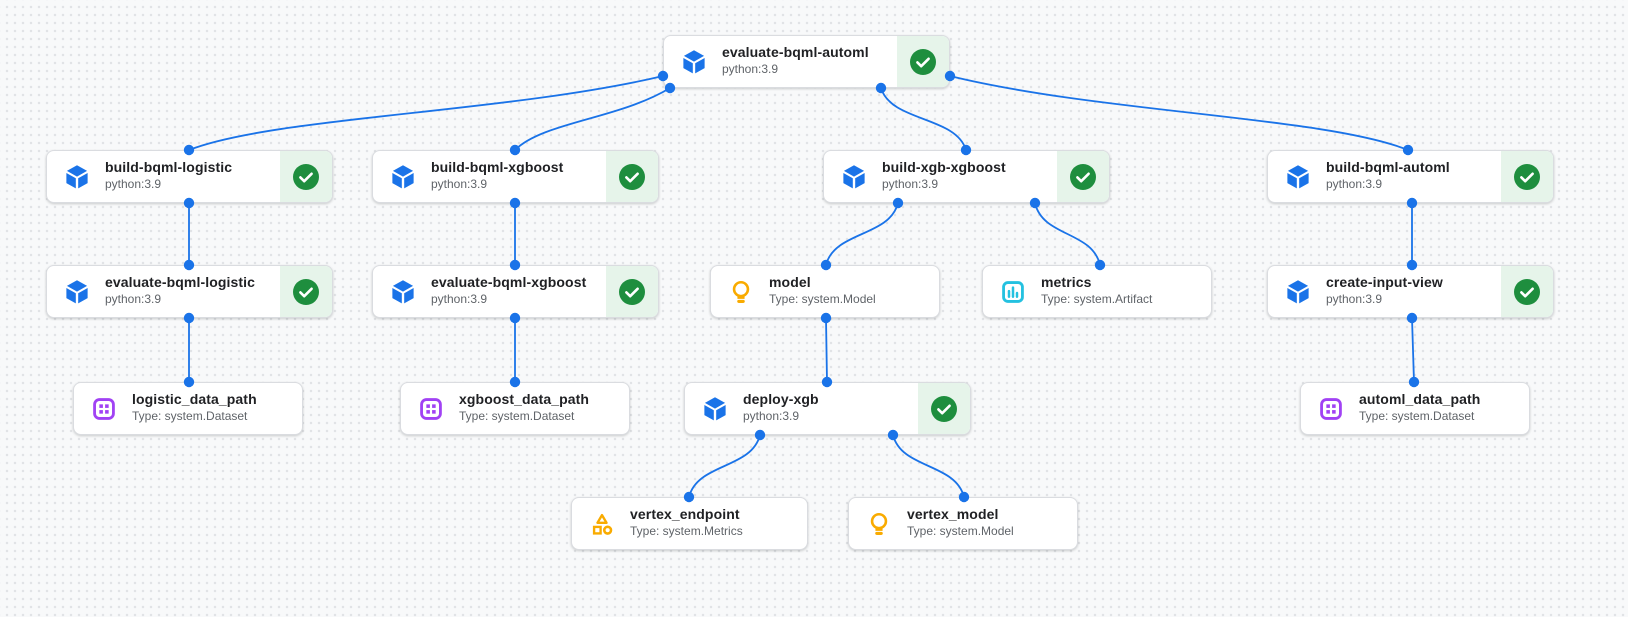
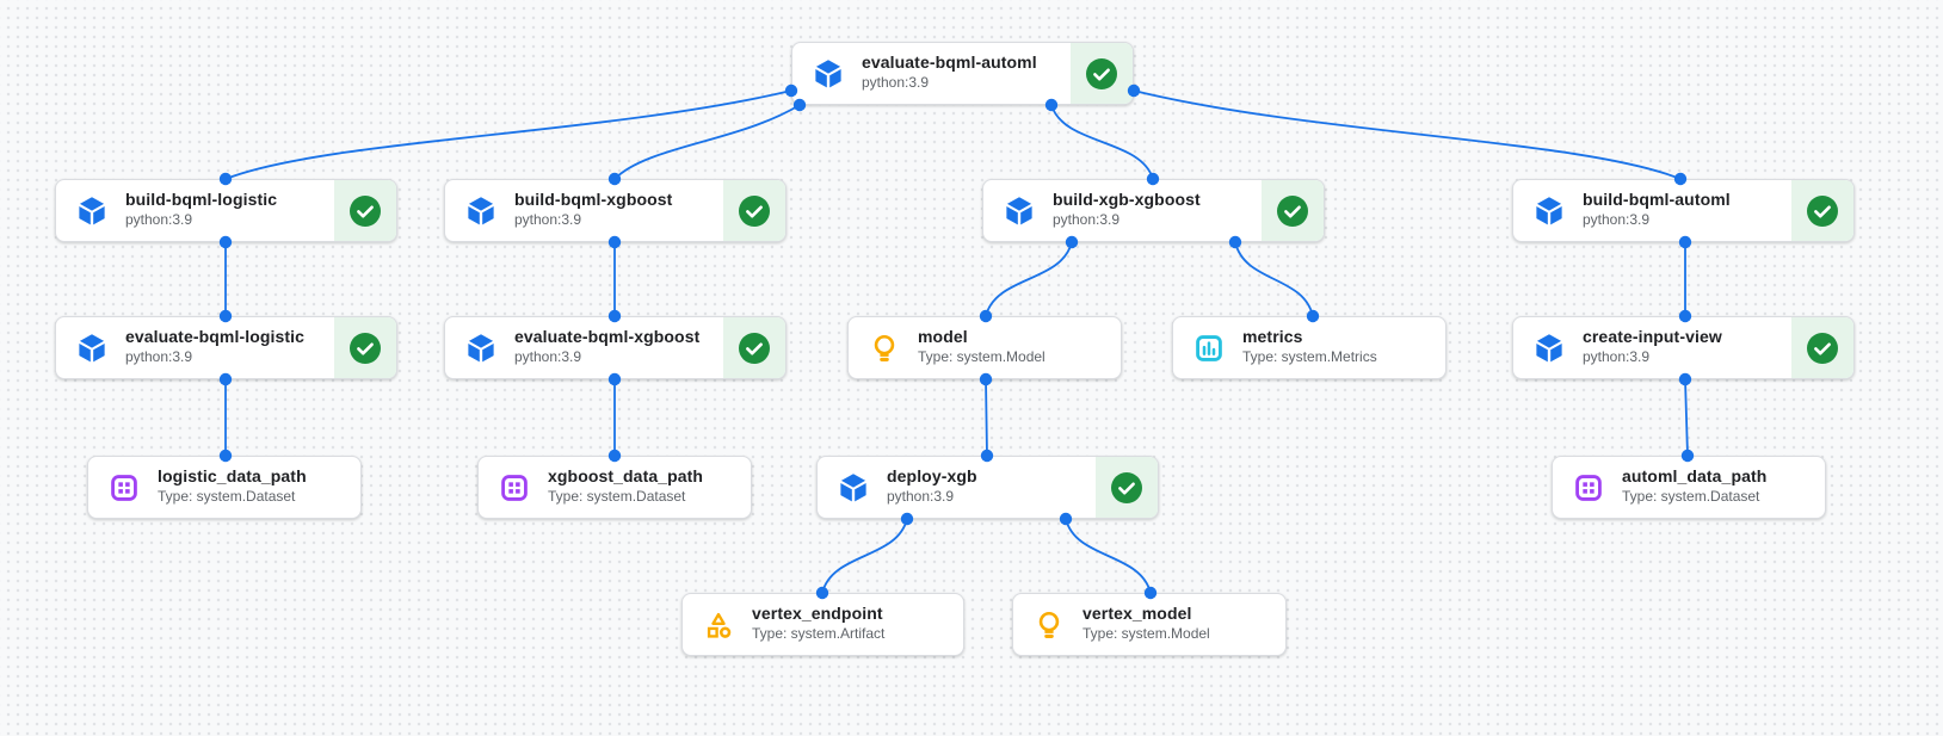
  evaluate-bqml-automl
  python:3.9
  build-bqml-logistic
  python:3.9
  build-bqml-xgboost
  python:3.9
  build-xgb-xgboost
  python:3.9
  build-bqml-automl
  python:3.9
  evaluate-bqml-logistic
  python:3.9
  evaluate-bqml-xgboost
  python:3.9
  model
  Type: system.Model
  metrics
- Type: system.Artifact
+ Type: system.Metrics
  create-input-view
  python:3.9
  logistic_data_path
  Type: system.Dataset
  xgboost_data_path
  Type: system.Dataset
  deploy-xgb
  python:3.9
  automl_data_path
  Type: system.Dataset
  vertex_endpoint
- Type: system.Metrics
+ Type: system.Artifact
  vertex_model
  Type: system.Model
